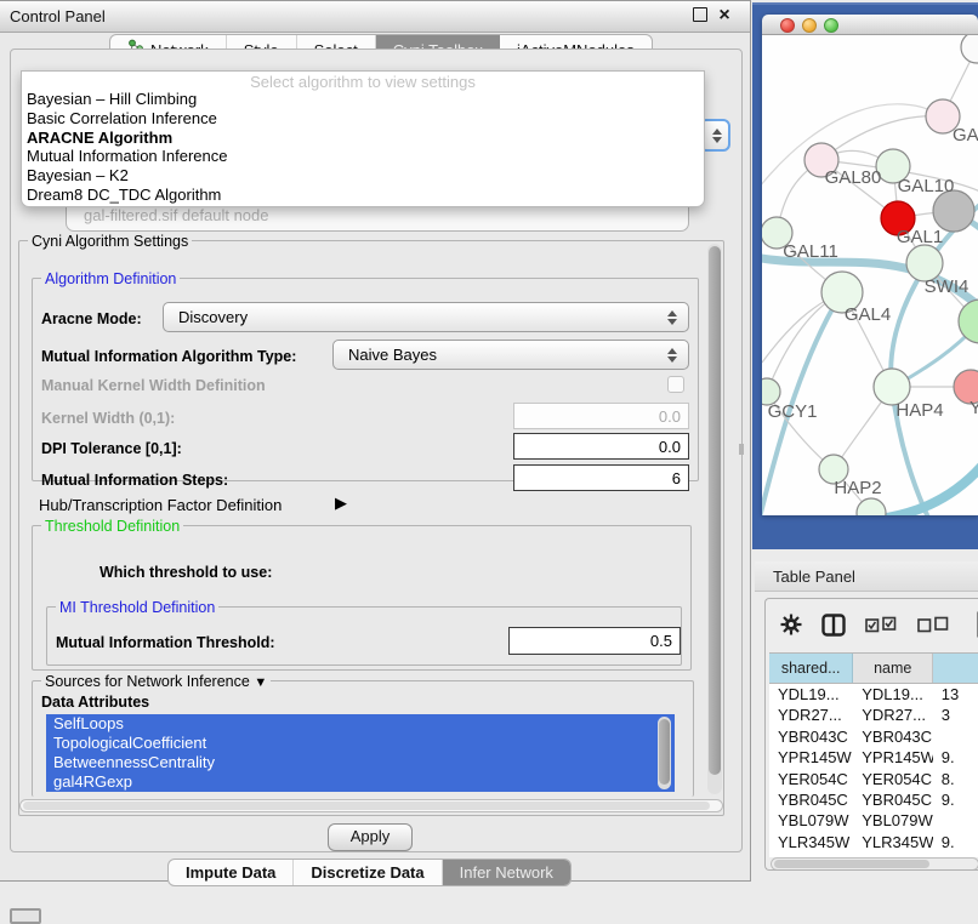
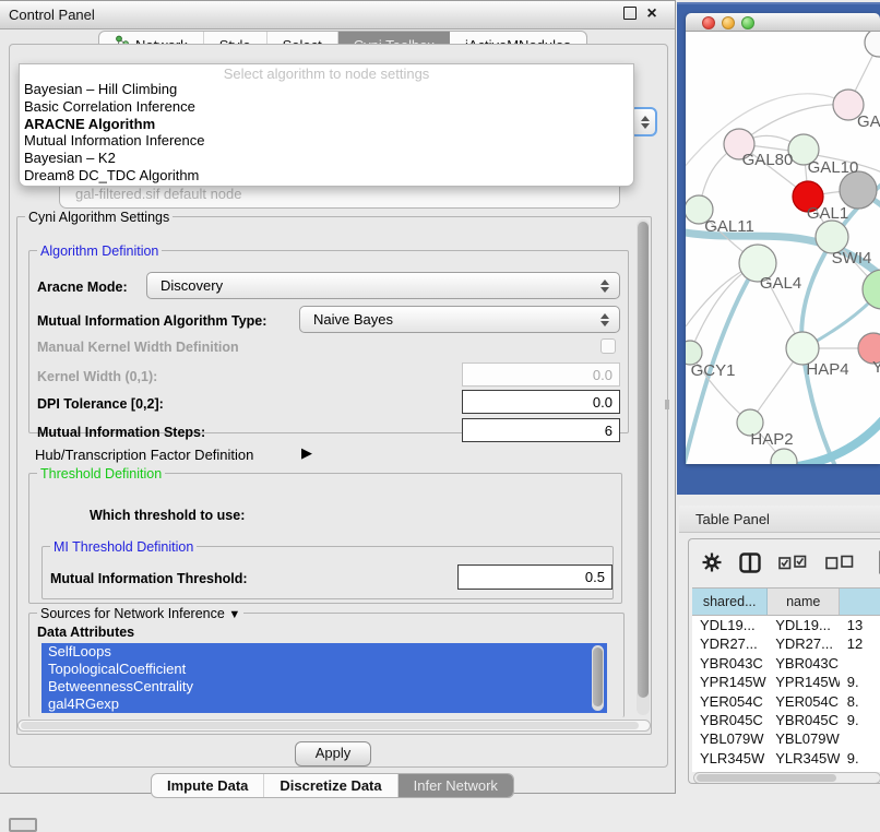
  Control Panel
  ×
  gal-filtered.sif default node
- Select algorithm to view settings
+ Select algorithm to node settings
  Bayesian – Hill Climbing
  Basic Correlation Inference
  ARACNE Algorithm
  Mutual Information Inference
  Bayesian – K2
  Dream8 DC_TDC Algorithm
  Cyni Algorithm Settings
  Algorithm Definition
  Aracne Mode:
  Discovery
  Mutual Information Algorithm Type:
  Naive Bayes
  Manual Kernel Width Definition
  Kernel Width (0,1):
  0.0
- DPI Tolerance [0,1]:
+ DPI Tolerance [0,2]:
  0.0
  Mutual Information Steps:
  6
  Hub/Transcription Factor Definition
  ▶
  Threshold Definition
  Which threshold to use:
  MI Threshold Definition
  Mutual Information Threshold:
  0.5
  Sources for Network Inference ▼
  Data Attributes
  SelfLoops
  TopologicalCoefficient
  BetweennessCentrality
  gal4RGexp
  Apply
  Impute Data
  Discretize Data
  Infer Network
  GAL80
  GAL10
  GAL1
  GAL11
  SWI4
  GAL4
  GCY1
  HAP4
  Y
  HAP2
  Table Panel
  shared...
  name
  YDL19...
  YDL19...
  13
  YDR27...
  YDR27...
- 3
+ 12
  YBR043C
  YBR043C
  YPR145W
  YPR145W
  9.
  YER054C
  YER054C
  8.
  YBR045C
  YBR045C
  9.
  YBL079W
  YBL079W
  YLR345W
  YLR345W
  9.
